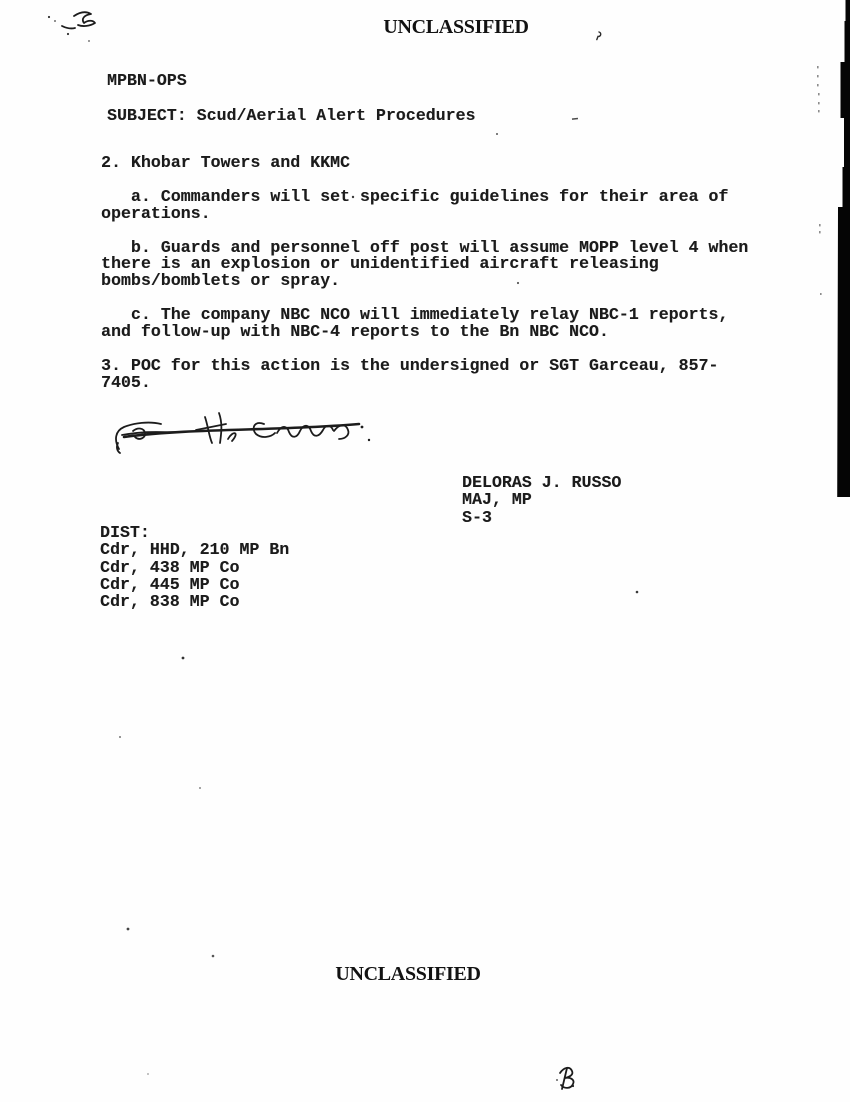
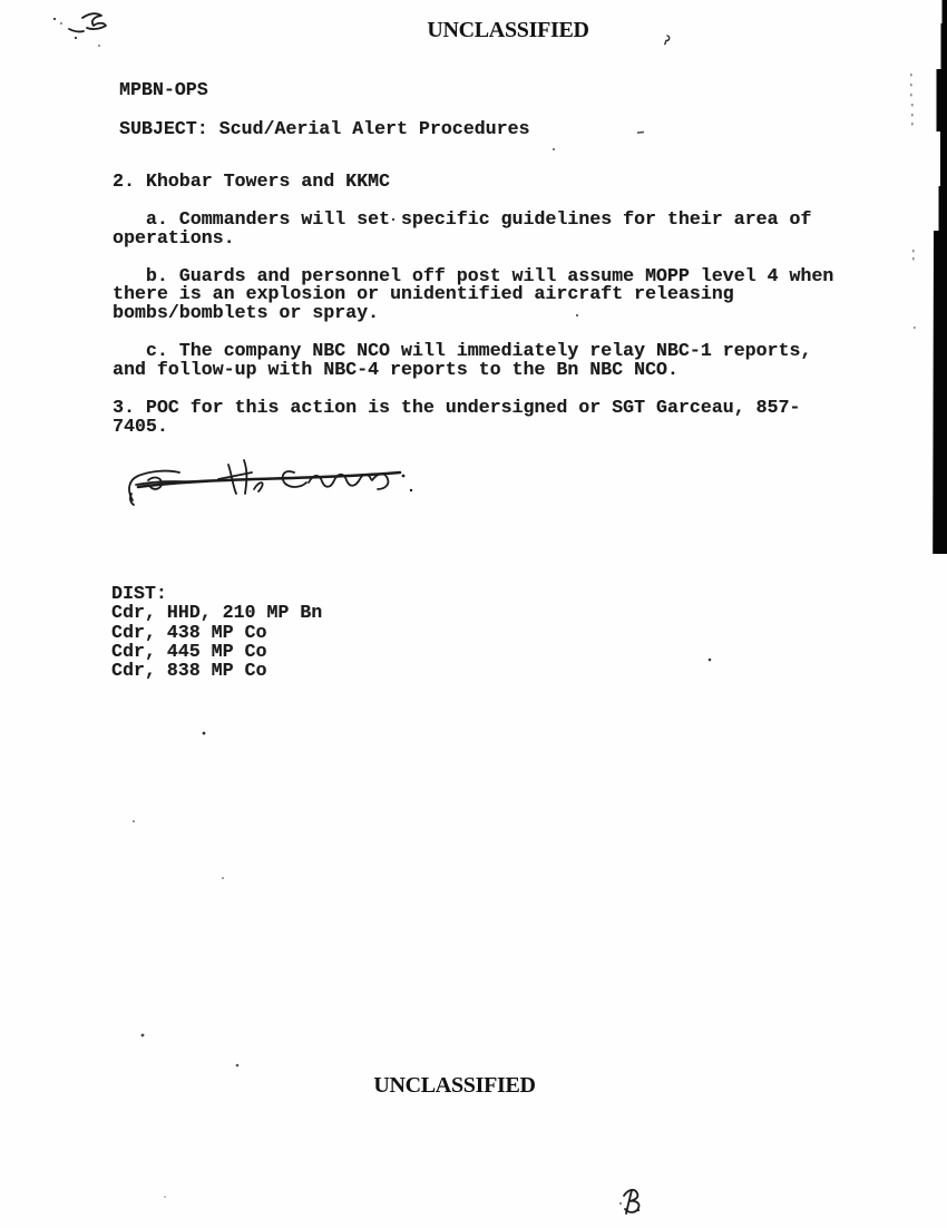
  UNCLASSIFIED
  MPBN-OPS
  SUBJECT: Scud/Aerial Alert Procedures
  2. Khobar Towers and KKMC
  a. Commanders will set specific guidelines for their area of
  operations.
  b. Guards and personnel off post will assume MOPP level 4 when
  there is an explosion or unidentified aircraft releasing
  bombs/bomblets or spray.
  c. The company NBC NCO will immediately relay NBC-1 reports,
  and follow-up with NBC-4 reports to the Bn NBC NCO.
  3. POC for this action is the undersigned or SGT Garceau, 857-
  7405.
- DELORAS J. RUSSO
- MAJ, MP
- S-3
  DIST:
  Cdr, HHD, 210 MP Bn
  Cdr, 438 MP Co
  Cdr, 445 MP Co
  Cdr, 838 MP Co
  UNCLASSIFIED
